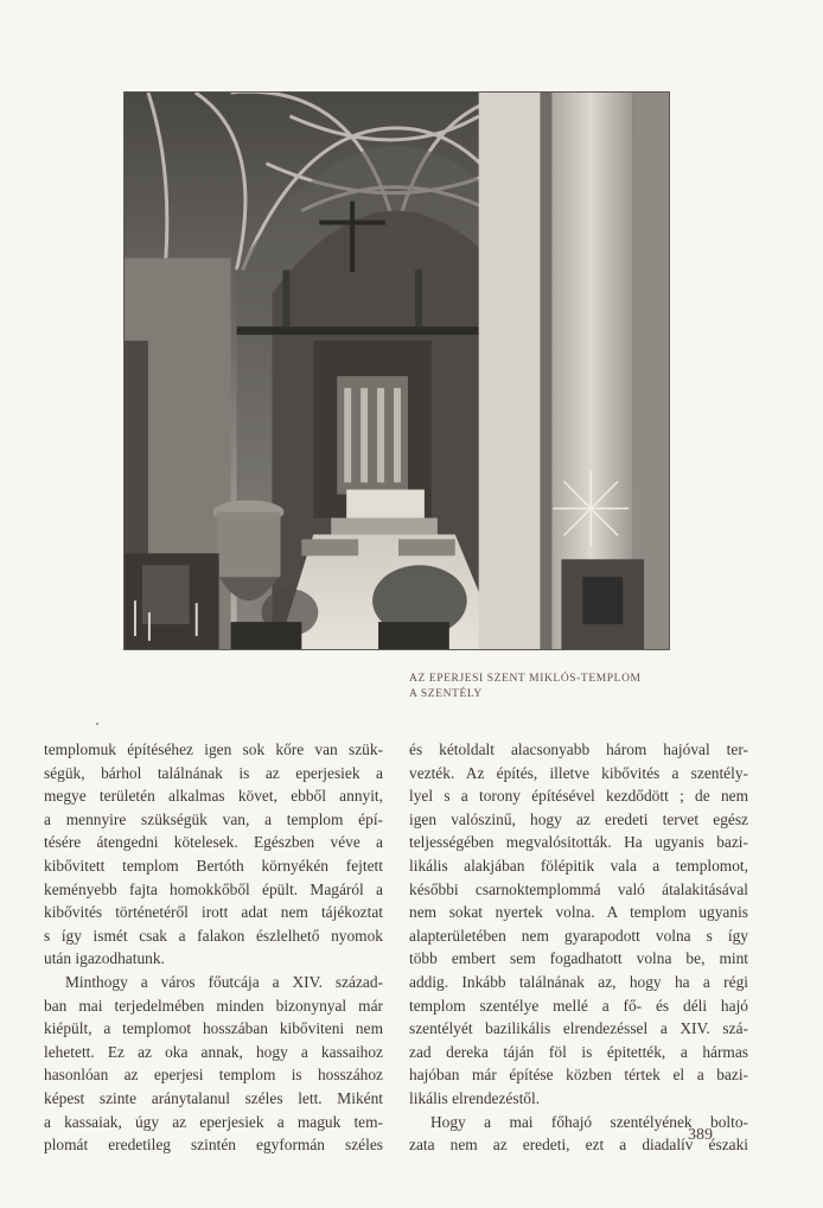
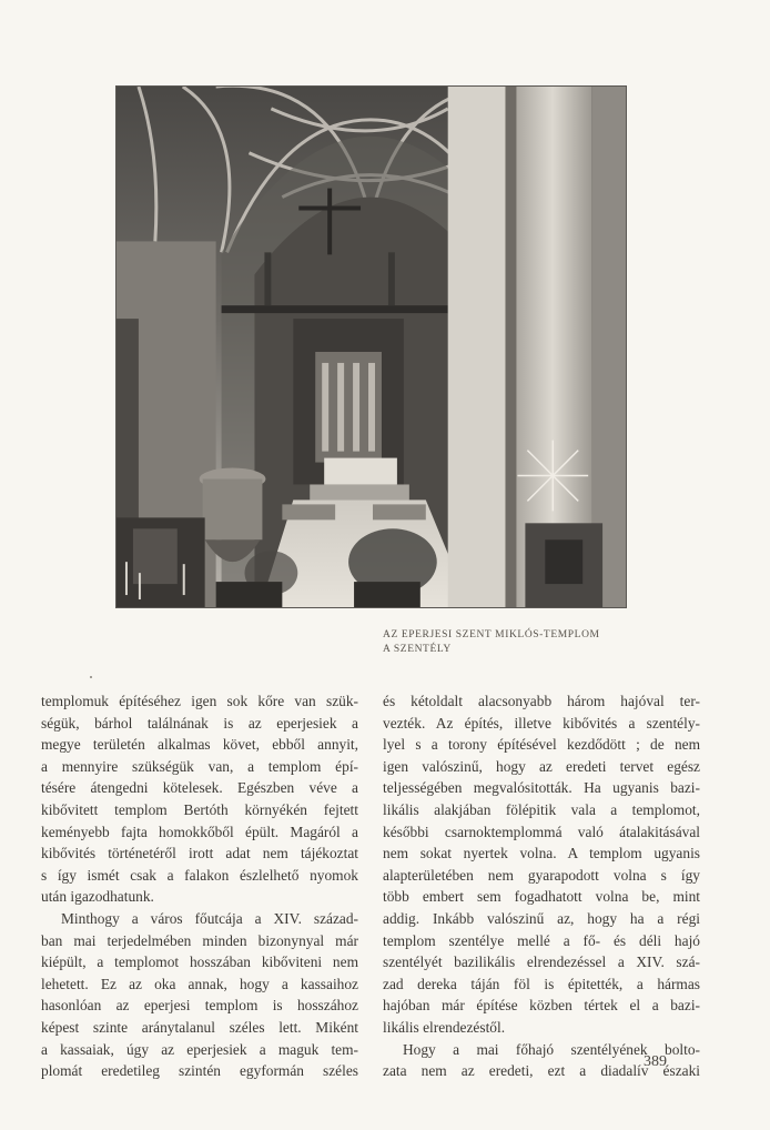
  AZ EPERJESI SZENT MIKLÓS-TEMPLOM
  A SZENTÉLY
  templomuk építéséhez igen sok kőre van szük-
  ségük, bárhol találnának is az eperjesiek a
  megye területén alkalmas követ, ebből annyit,
  a mennyire szükségük van, a templom épí-
  tésére átengedni kötelesek. Egészben véve a
  kibővitett templom Bertóth környékén fejtett
  keményebb fajta homokkőből épült. Magáról a
  kibővités történetéről irott adat nem tájékoztat
  s így ismét csak a falakon észlelhető nyomok
  után igazodhatunk.
  Minthogy a város főutcája a XIV. század-
  ban mai terjedelmében minden bizonynyal már
  kiépült, a templomot hosszában kibőviteni nem
  lehetett. Ez az oka annak, hogy a kassaihoz
  hasonlóan az eperjesi templom is hosszához
  képest szinte aránytalanul széles lett. Miként
  a kassaiak, úgy az eperjesiek a maguk tem-
  plomát eredetileg szintén egyformán széles
  és kétoldalt alacsonyabb három hajóval ter-
  vezték. Az építés, illetve kibővités a szentély-
  lyel s a torony építésével kezdődött ; de nem
  igen valószinű, hogy az eredeti tervet egész
  teljességében megvalósitották. Ha ugyanis bazi-
  likális alakjában fölépitik vala a templomot,
  későbbi csarnoktemplommá való átalakitásával
  nem sokat nyertek volna. A templom ugyanis
  alapterületében nem gyarapodott volna s így
  több embert sem fogadhatott volna be, mint
- addig. Inkább találnának az, hogy ha a régi
+ addig. Inkább valószinű az, hogy ha a régi
  templom szentélye mellé a fő- és déli hajó
  szentélyét bazilikális elrendezéssel a XIV. szá-
  zad dereka táján föl is épitették, a hármas
  hajóban már építése közben tértek el a bazi-
  likális elrendezéstől.
  Hogy a mai főhajó szentélyének bolto-
  zata nem az eredeti, ezt a diadalív északi
  389
